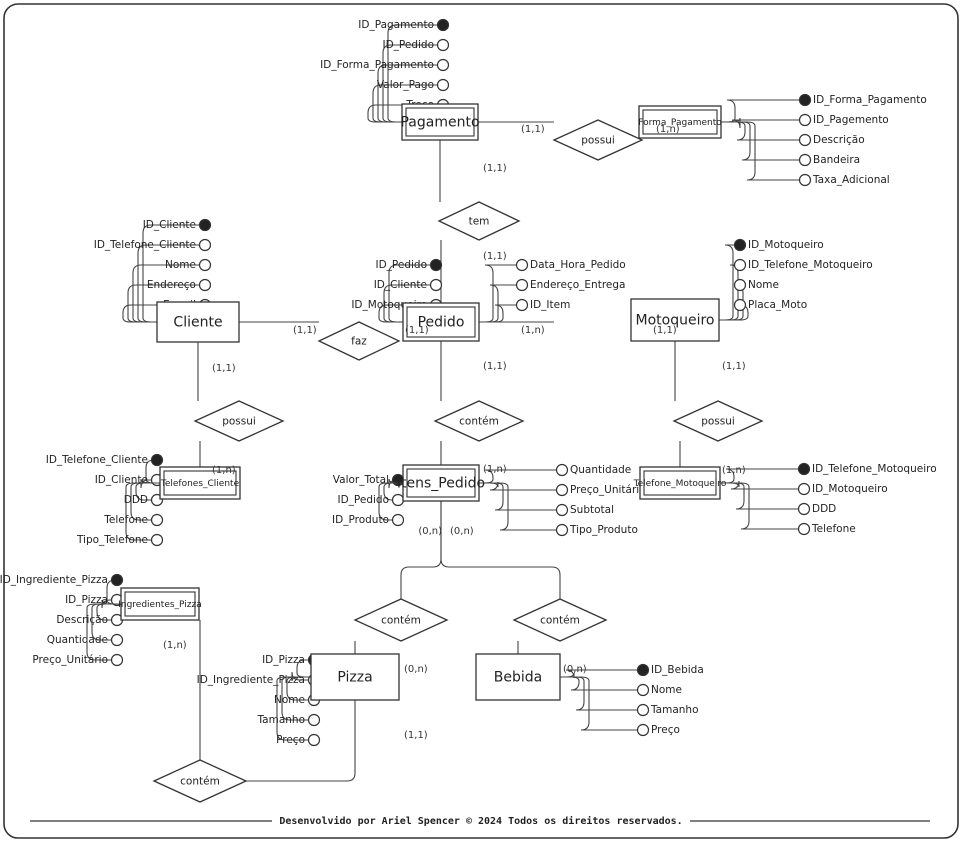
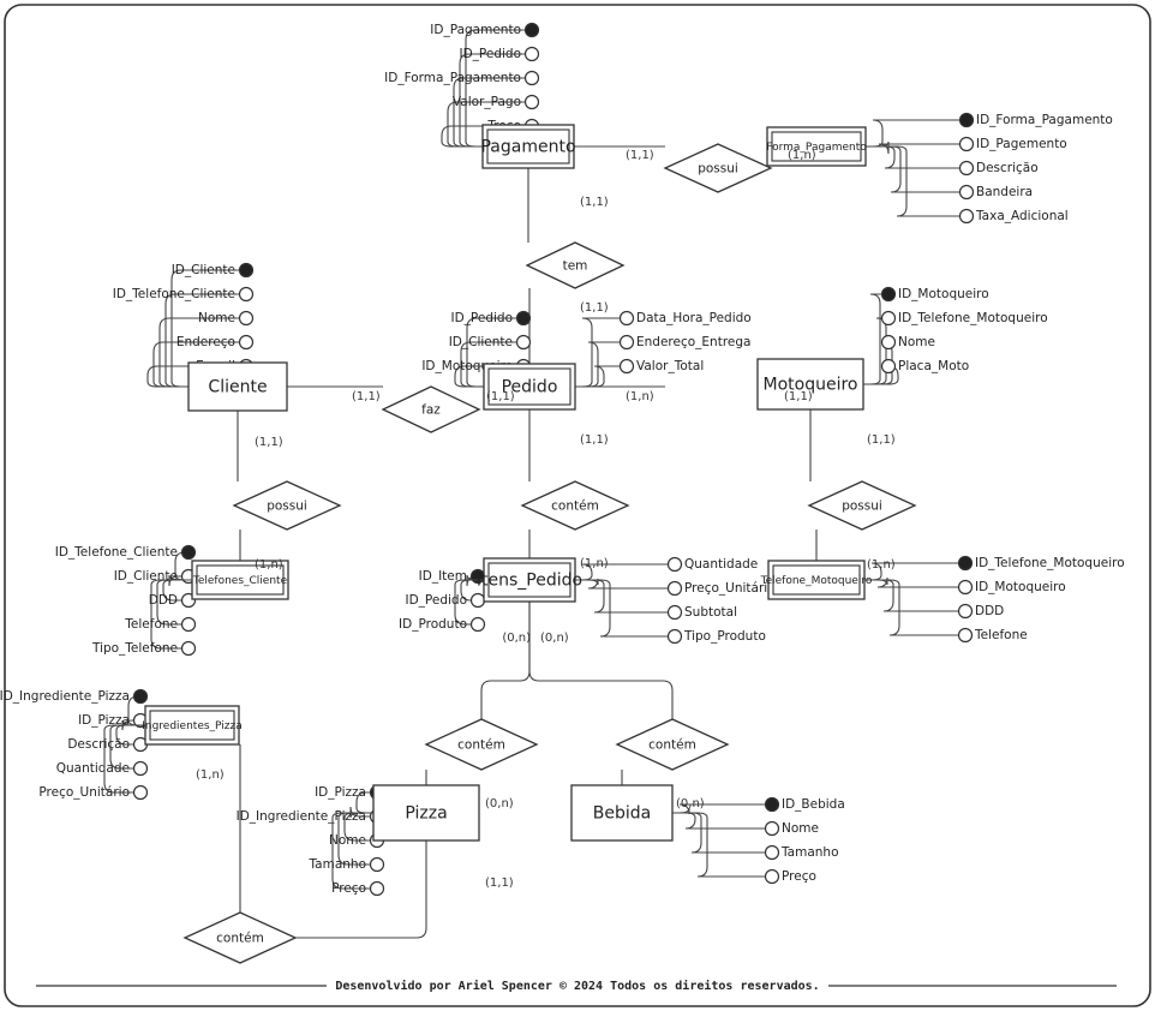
  ID_Pagamento
  ID_Pedido
  ID_Forma_Pagamento
  Valor_Pago
  ID_Forma_Pagamento
  ID_Pagemento
  Descrição
  Bandeira
  Taxa_Adicional
  ID_Cliente
  ID_Telefone_Cliente
  Nome
  Endereço
  ID_Pedido
  ID_Cliente
  Data_Hora_Pedido
  Endereço_Entrega
- ID_Item
+ Valor_Total
  ID_Motoqueiro
  ID_Telefone_Motoqueiro
  Nome
  Placa_Moto
  ID_Telefone_Cliente
  ID_Cliente
  DDD
  Telefone
  Tipo_Telefone
- Valor_Total
+ ID_Item
  ID_Pedio
  ID_Produto
  Quantidade
  Preço_Unitári
  Subtotal
  Tipo_Produto
  ID_Telefone_Motoqueiro
  ID_Motoqueiro
  DDD
  Telefone
  ID_Ingrediente_Pizza
  ID_Pizza
  Descrião
  Quantidade
  Preço_Unitário
  ID_Pizza
  ID_Ingrediente_Pizza
  Nome
  Tamanho
  Preço
  ID_Bebida
  Nome
  Tamanho
  Preço
  Pagamento
  Forma_Pagamento
  Cliente
  Pedido
  Motoqueiro
  Telefones_Cliente
  Itens_Pedido
  Telefone_Motoqueiro
  Ingredientes_Pizza
  Pizza
  Bebida
  possui
  tem
  faz
  possui
  contém
  possui
  contém
  contém
  contém
  (1,1)
  (1,n)
  (1,1)
  (1,1)
  (1,1)
  (1,1)
  (1,n)
  (1,1)
  (1,1)
  (1,n)
  (1,1)
  (1,n)
  (1,1)
  (1,n)
  (0,n)
  (0,n)
  (0,n)
  (0,n)
  (1,n)
  (1,1)
  Desenvolvido por Ariel Spencer © 2024 Todos os direitos reservados.
